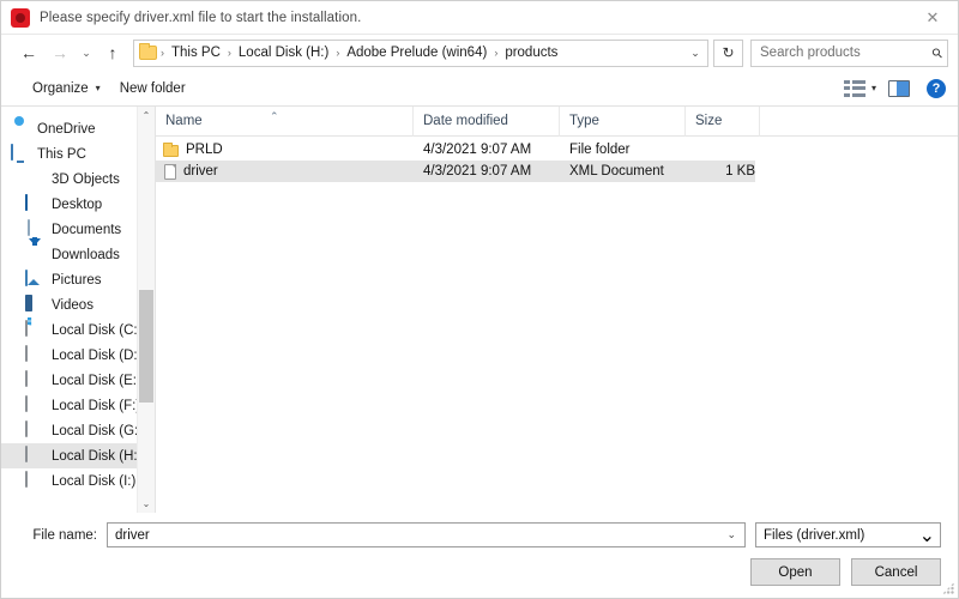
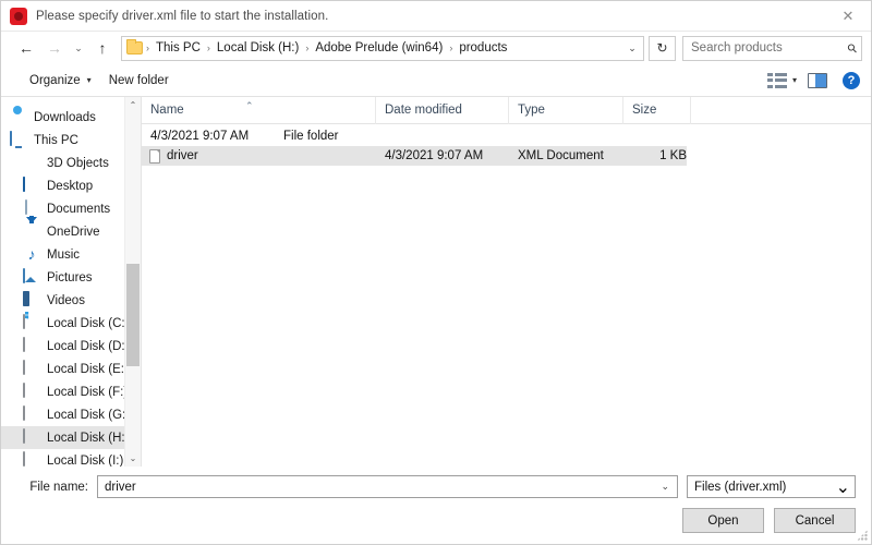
  Please specify driver.xml file to start the installation.
  ✕
  ←
  →
  ⌄
  ↑
  ›
  This PC
  ›
  Local Disk (H:)
  ›
  Adobe Prelude (win64)
  ›
  products
  ⌄
  ↻
  Search products
  Organize
  ▾
  New folder
  ▾
  ?
- OneDrive
+ Downloads
  This PC
  3D Objects
  Desktop
  Documents
- Downloads
+ OneDrive
+ ♪
+ Music
  Pictures
  Videos
  Local Disk (C:
  Local Disk (D:
  Local Disk (E:
  Local Disk (F:
  Local Disk (G
  Local Disk (H:
  Local Disk (I:)
  ⌃
  ⌄
  Name
  ⌃
  Date modified
  Type
  Size
- PRLD
  4/3/2021 9:07 AM
  File folder
  driver
  4/3/2021 9:07 AM
  XML Document
  1 KB
  File name:
  driver
  ⌄
  Files (driver.xml)
  ⌄
  Open
  Cancel
